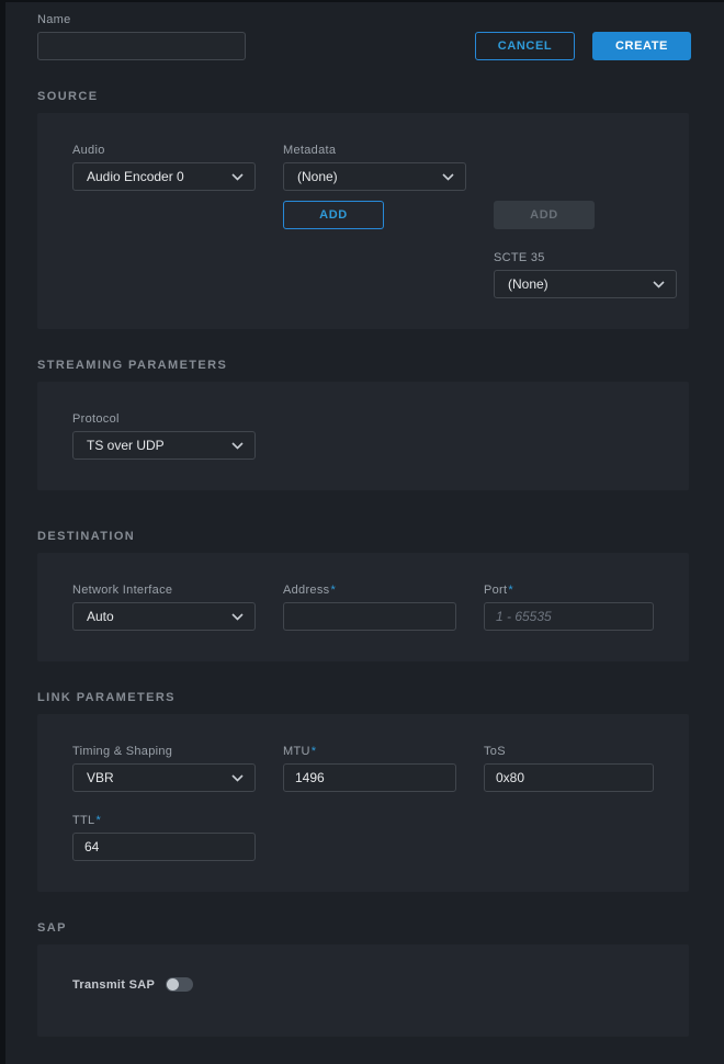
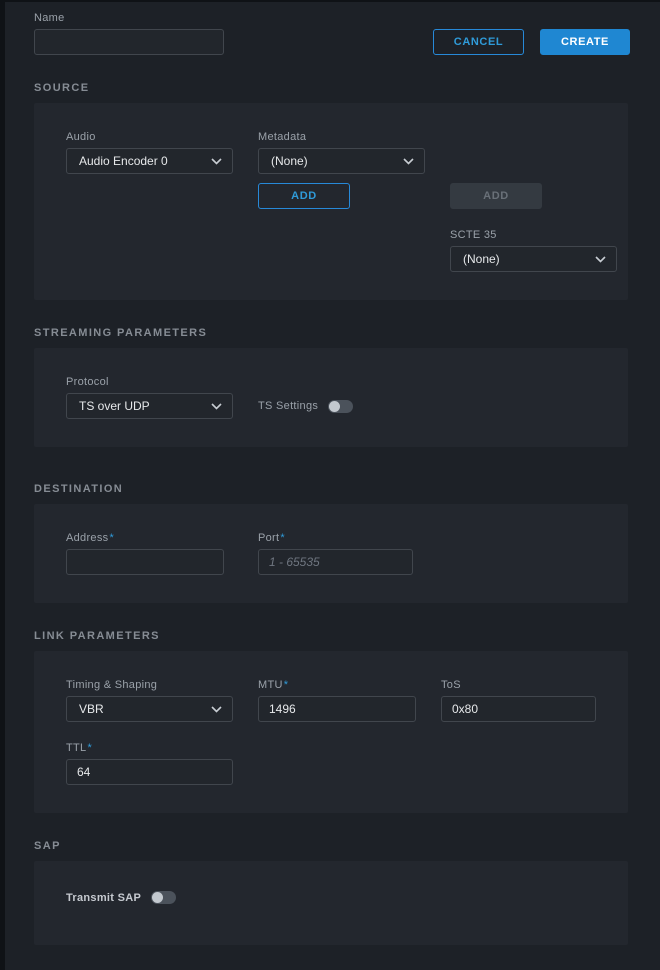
  Name
  CANCEL
  CREATE
  SOURCE
  Audio
  Audio Encoder 0
  Metadata
  (None)
  ADD
  ADD
  SCTE 35
  (None)
  STREAMING PARAMETERS
  Protocol
  TS over UDP
+ TS Settings
  DESTINATION
- Network Interface
- Auto
  Address*
  Port*
  1 - 65535
  LINK PARAMETERS
  Timing & Shaping
  VBR
  MTU*
  1496
  ToS
  0x80
  TTL*
  64
  SAP
  Transmit SAP
